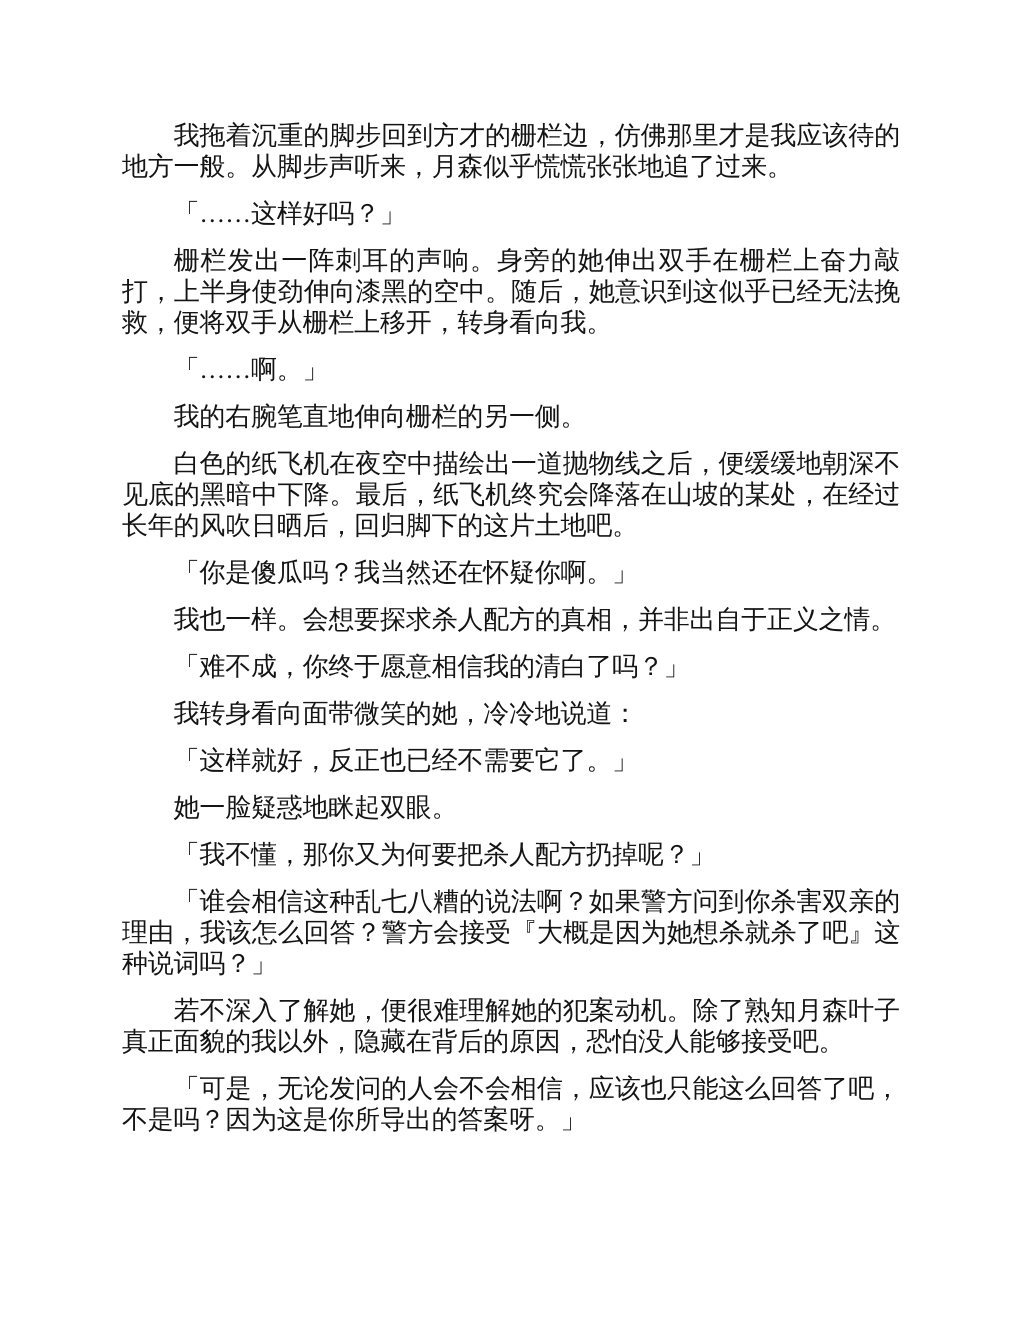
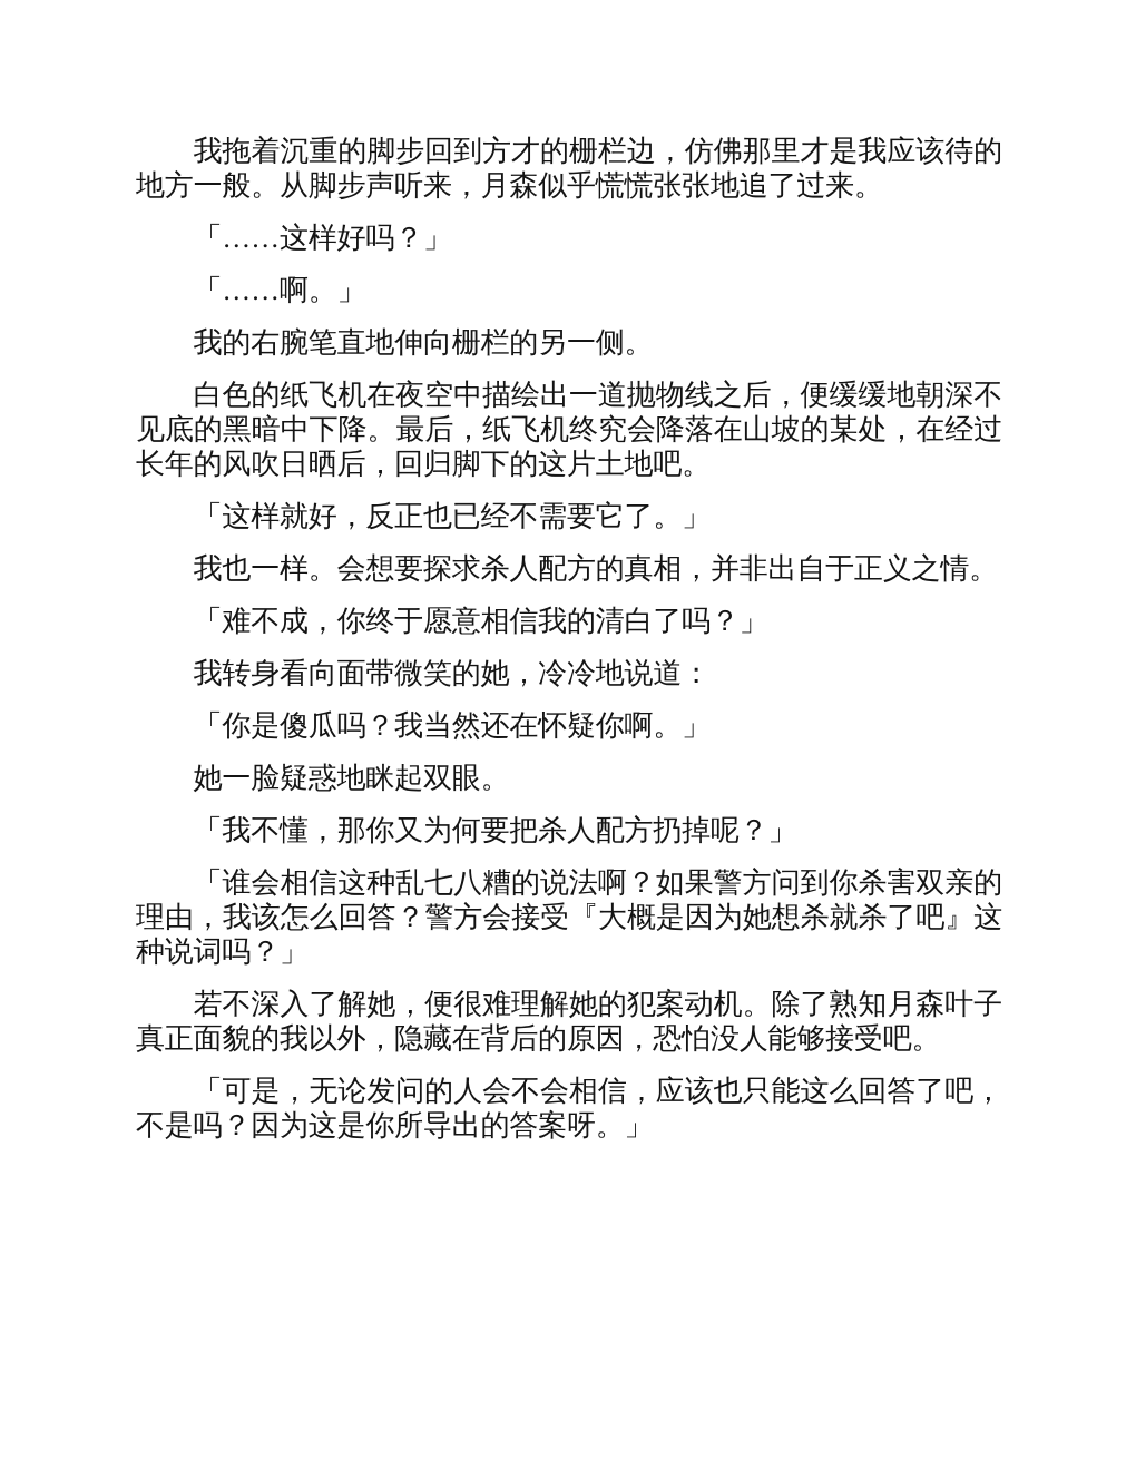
  我拖着沉重的脚步回到方才的栅栏边，仿佛那里才是我应该待的地方一般。从脚步声听来，月森似乎慌慌张张地追了过来。
  「……这样好吗？」
- 栅栏发出一阵刺耳的声响。身旁的她伸出双手在栅栏上奋力敲打，上半身使劲伸向漆黑的空中。随后，她意识到这似乎已经无法挽救，便将双手从栅栏上移开，转身看向我。
  「……啊。」
  我的右腕笔直地伸向栅栏的另一侧。
  白色的纸飞机在夜空中描绘出一道抛物线之后，便缓缓地朝深不见底的黑暗中下降。最后，纸飞机终究会降落在山坡的某处，在经过长年的风吹日晒后，回归脚下的这片土地吧。
- 「你是傻瓜吗？我当然还在怀疑你啊。」
+ 「这样就好，反正也已经不需要它了。」
  我也一样。会想要探求杀人配方的真相，并非出自于正义之情。
  「难不成，你终于愿意相信我的清白了吗？」
  我转身看向面带微笑的她，冷冷地说道：
- 「这样就好，反正也已经不需要它了。」
+ 「你是傻瓜吗？我当然还在怀疑你啊。」
  她一脸疑惑地眯起双眼。
  「我不懂，那你又为何要把杀人配方扔掉呢？」
  「谁会相信这种乱七八糟的说法啊？如果警方问到你杀害双亲的理由，我该怎么回答？警方会接受『大概是因为她想杀就杀了吧』这种说词吗？」
  若不深入了解她，便很难理解她的犯案动机。除了熟知月森叶子真正面貌的我以外，隐藏在背后的原因，恐怕没人能够接受吧。
  「可是，无论发问的人会不会相信，应该也只能这么回答了吧，不是吗？因为这是你所导出的答案呀。」
